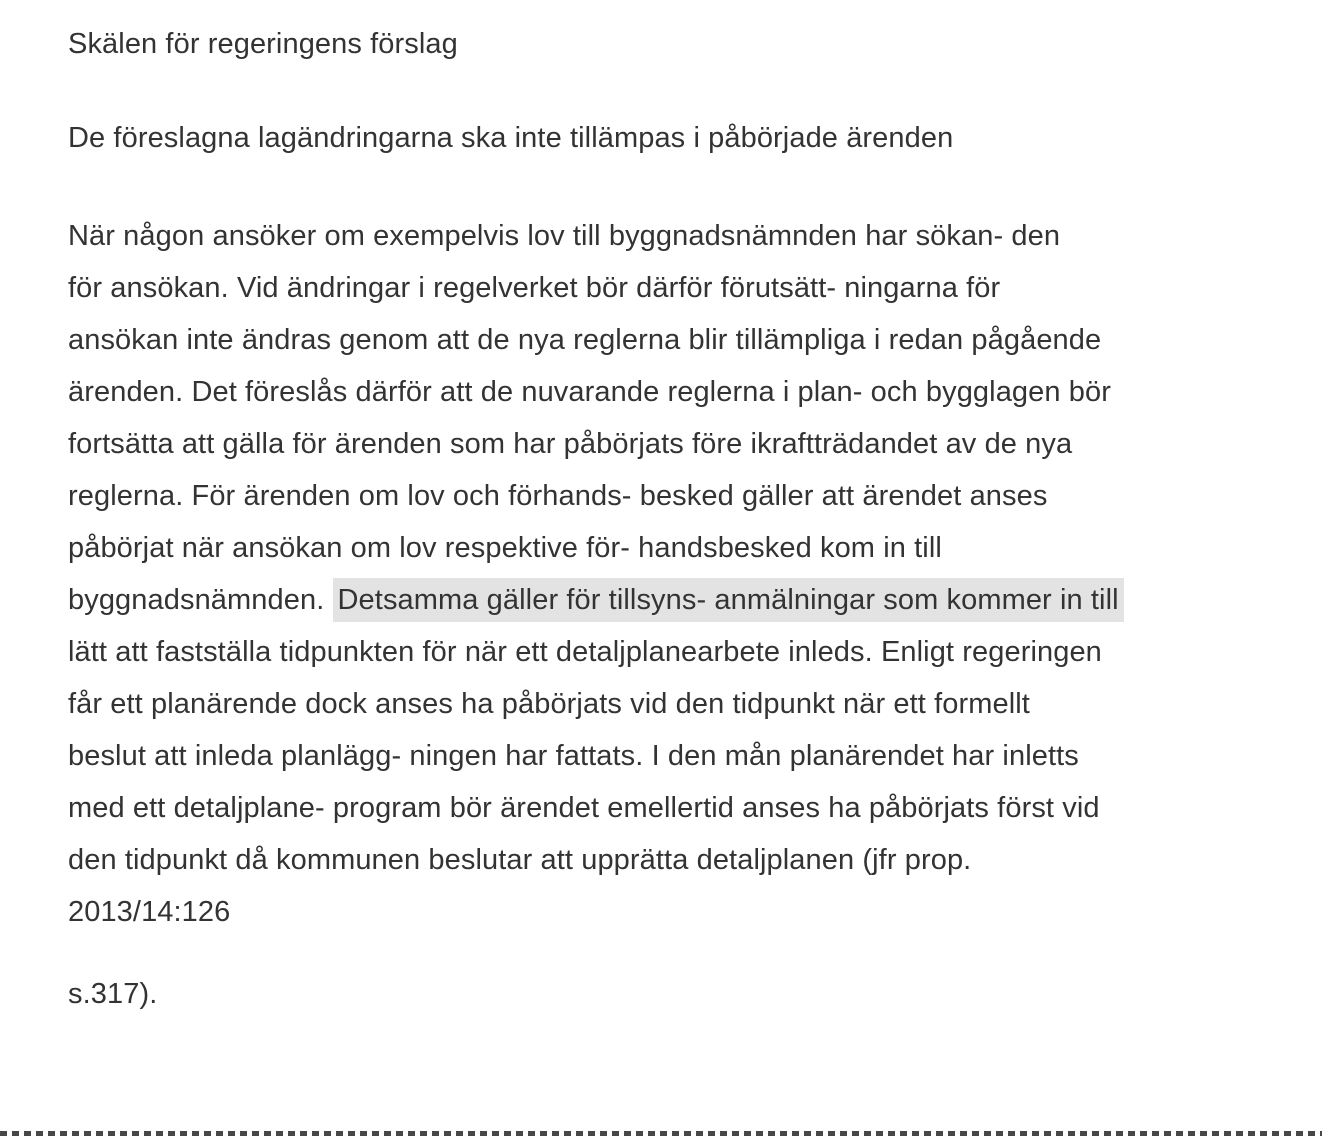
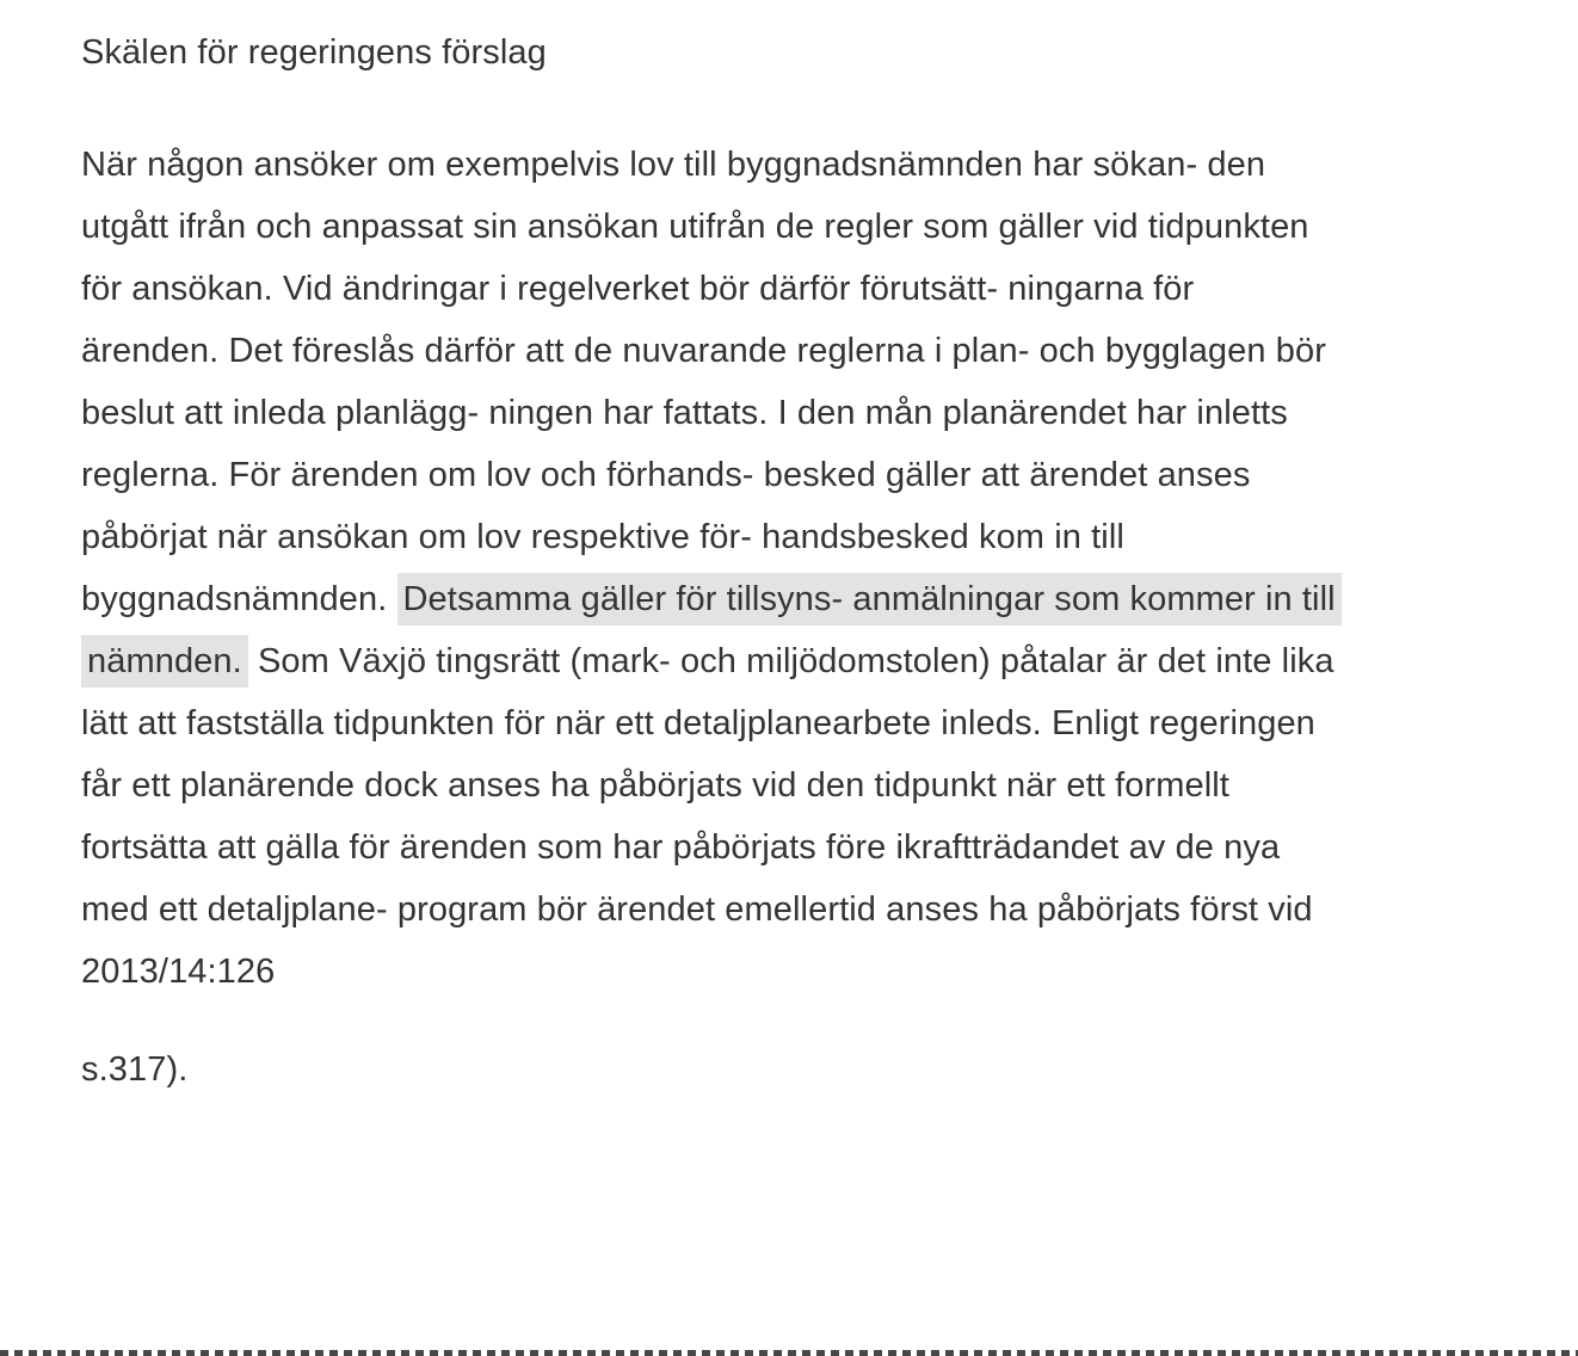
  Skälen för regeringens förslag
- De föreslagna lagändringarna ska inte tillämpas i påbörjade ärenden
  När någon ansöker om exempelvis lov till byggnadsnämnden har sökan- den
+ utgått ifrån och anpassat sin ansökan utifrån de regler som gäller vid tidpunkten
  för ansökan. Vid ändringar i regelverket bör därför förutsätt- ningarna för
- ansökan inte ändras genom att de nya reglerna blir tillämpliga i redan pågående
  ärenden. Det föreslås därför att de nuvarande reglerna i plan- och bygglagen bör
- fortsätta att gälla för ärenden som har påbörjats före ikraftträdandet av de nya
+ beslut att inleda planlägg- ningen har fattats. I den mån planärendet har inletts
  reglerna. För ärenden om lov och förhands- besked gäller att ärendet anses
  påbörjat när ansökan om lov respektive för- handsbesked kom in till
  byggnadsnämnden. Detsamma gäller för tillsyns- anmälningar som kommer in till
+ nämnden. Som Växjö tingsrätt (mark- och miljödomstolen) påtalar är det inte lika
  lätt att fastställa tidpunkten för när ett detaljplanearbete inleds. Enligt regeringen
  får ett planärende dock anses ha påbörjats vid den tidpunkt när ett formellt
- beslut att inleda planlägg- ningen har fattats. I den mån planärendet har inletts
+ fortsätta att gälla för ärenden som har påbörjats före ikraftträdandet av de nya
  med ett detaljplane- program bör ärendet emellertid anses ha påbörjats först vid
- den tidpunkt då kommunen beslutar att upprätta detaljplanen (jfr prop.
  2013/14:126
  s.317).
